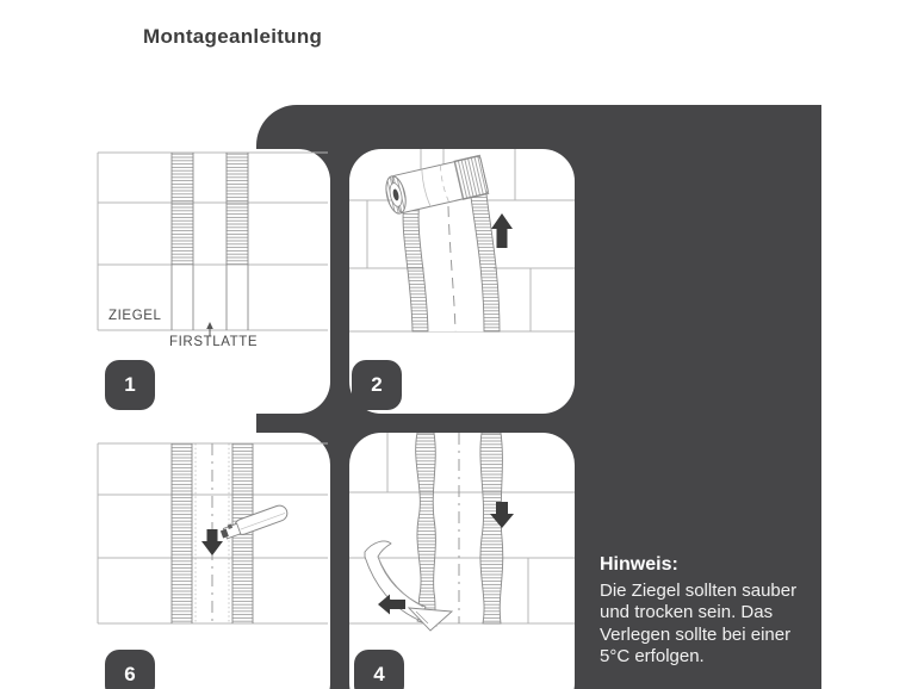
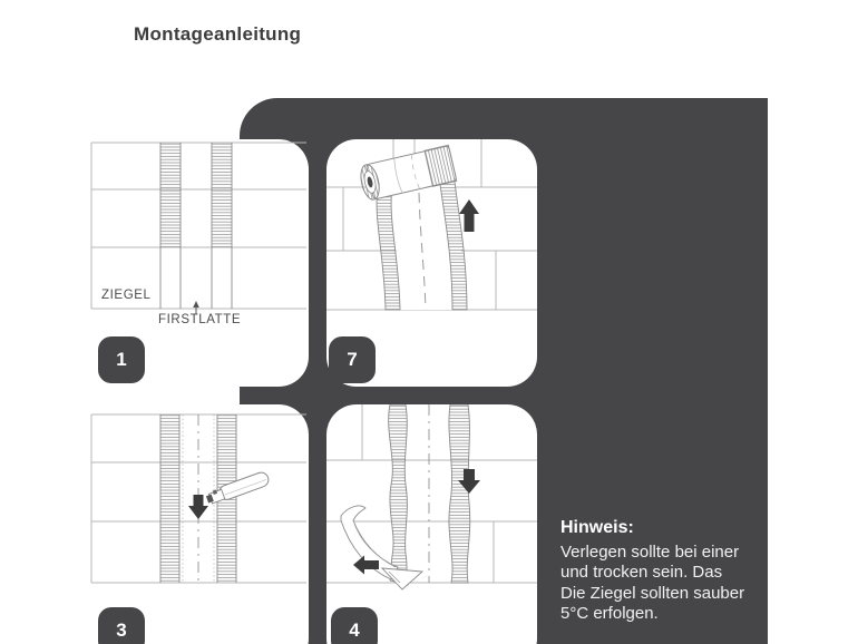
  Montageanleitung
  ZIEGEL
  FIRSTLATTE
  1
- 2
+ 7
- 6
+ 3
  4
  Hinweis:
- Die Ziegel sollten sauber
+ Verlegen sollte bei einer
  und trocken sein. Das
- Verlegen sollte bei einer
+ Die Ziegel sollten sauber
  5°C erfolgen.
